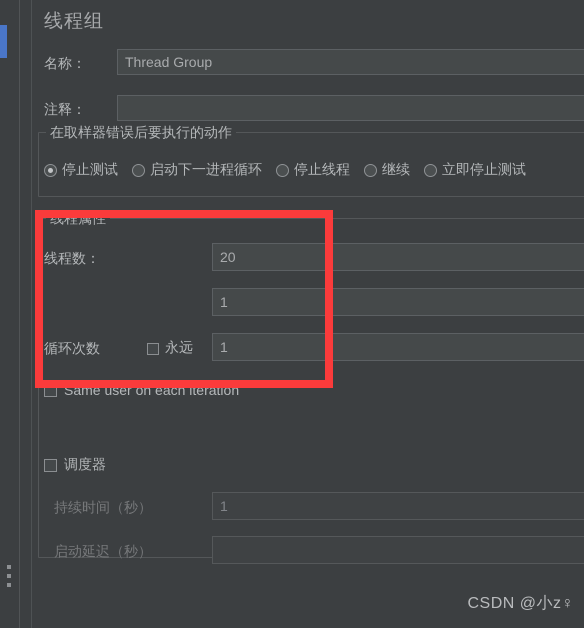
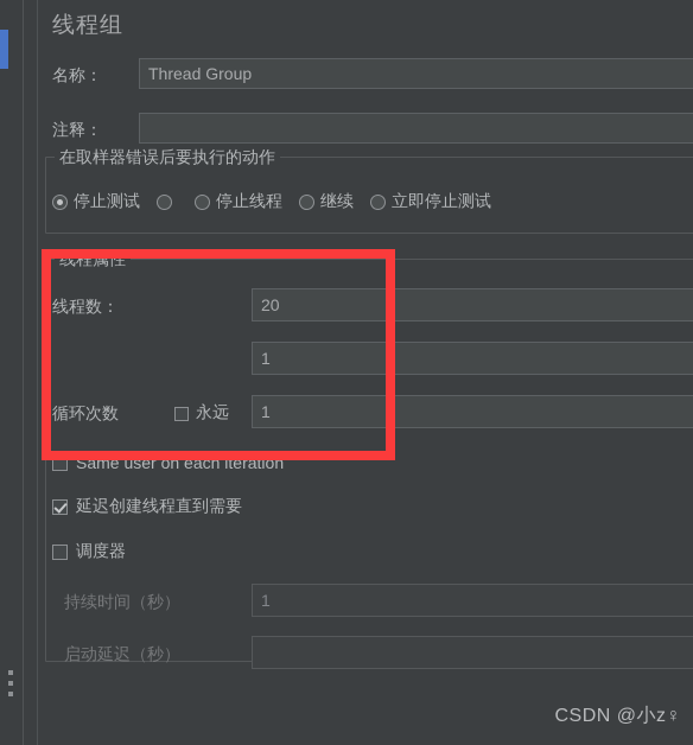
  线程组
  名称：
  Thread Group
  注释：
  在取样器错误后要执行的动作
  停止测试
- 启动下一进程循环
  停止线程
  继续
  立即停止测试
  线程属性
  线程数：
  20
  1
  循环次数
  永远
  1
  Same user on each iteration
+ 延迟创建线程直到需要
  调度器
  持续时间（秒）
  1
  启动延迟（秒）
  CSDN @小z♀
